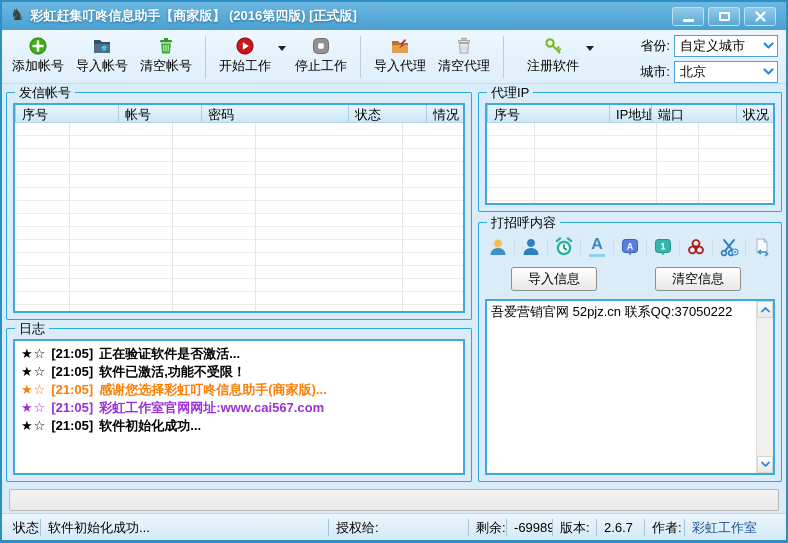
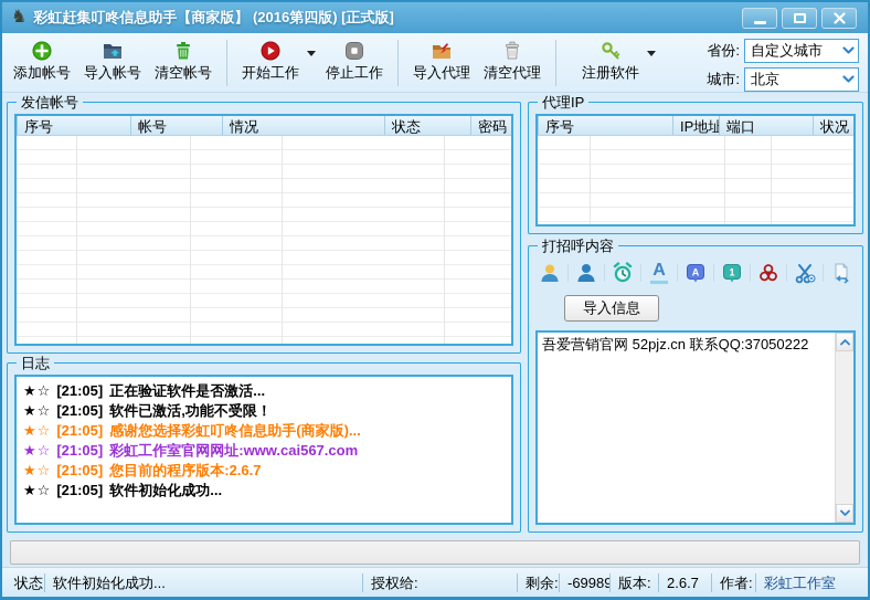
  ♞
  彩虹赶集叮咚信息助手【商家版】 (2016第四版) [正式版]
  添加帐号
  导入帐号
  清空帐号
  开始工作
  停止工作
  导入代理
  清空代理
  注册软件
  省份:
  自定义城市
  城市:
  北京
  发信帐号
  序号
  帐号
- 密码
+ 情况
  状态
- 情况
+ 密码
  代理IP
  序号
  IP地址
  端口
  状况
  打招呼内容
  A
  A
  1
  导入信息
- 清空信息
  吾爱营销官网 52pjz.cn 联系QQ:37050222
  日志
  ★☆ [21:05] 正在验证软件是否激活...
  ★☆ [21:05] 软件已激活,功能不受限！
  ★☆ [21:05] 感谢您选择彩虹叮咚信息助手(商家版)...
  ★☆ [21:05] 彩虹工作室官网网址:www.cai567.com
+ ★☆ [21:05] 您目前的程序版本:2.6.7
  ★☆ [21:05] 软件初始化成功...
  软件初始化成功...
  授权给:
  剩余:
  -69989
  版本:
  2.6.7
  作者:
  彩虹工作室
